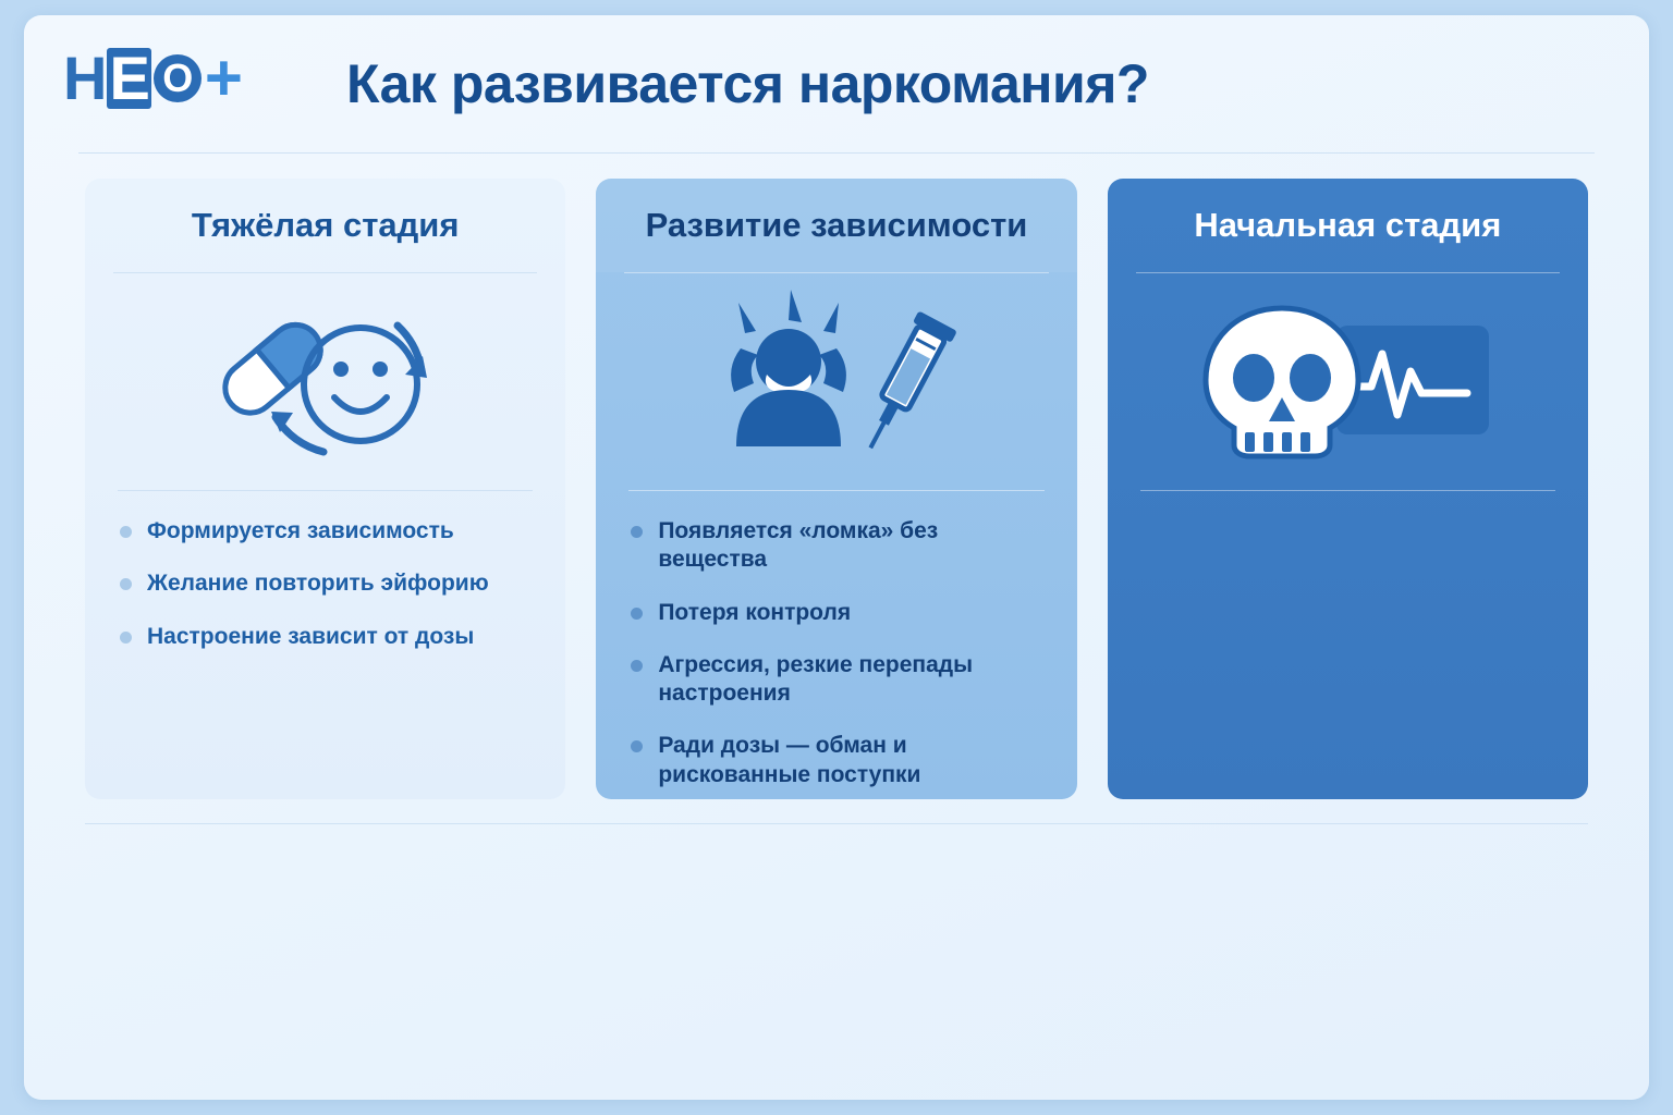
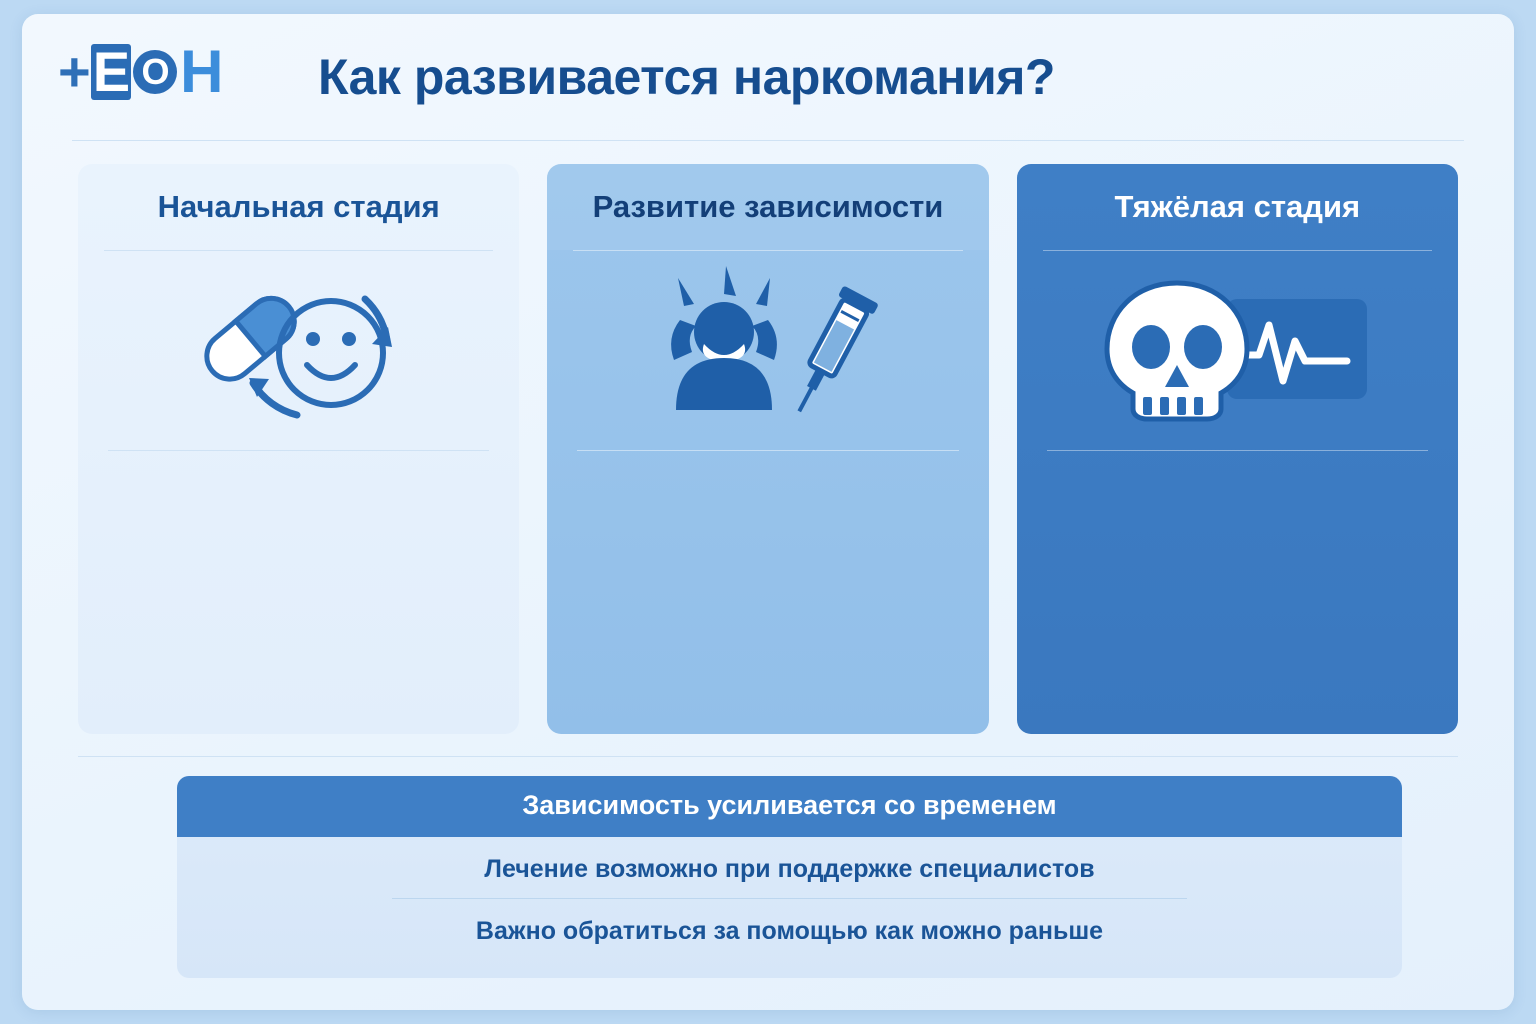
- Н
+ +
  Е
  О
- +
+ Н
  Как развивается наркомания?
- Тяжёлая стадия
+ Начальная стадия
- Формируется зависимость
- Желание повторить эйфорию
- Настроение зависит от дозы
  Развитие зависимости
- Появляется «ломка» без вещества
- Потеря контроля
- Агрессия, резкие перепады настроения
- Ради дозы — обман и рискованные поступки
- Начальная стадия
+ Тяжёлая стадия
+ Зависимость усиливается со временем
+ Лечение возможно при поддержке специалистов
+ Важно обратиться за помощью как можно раньше
